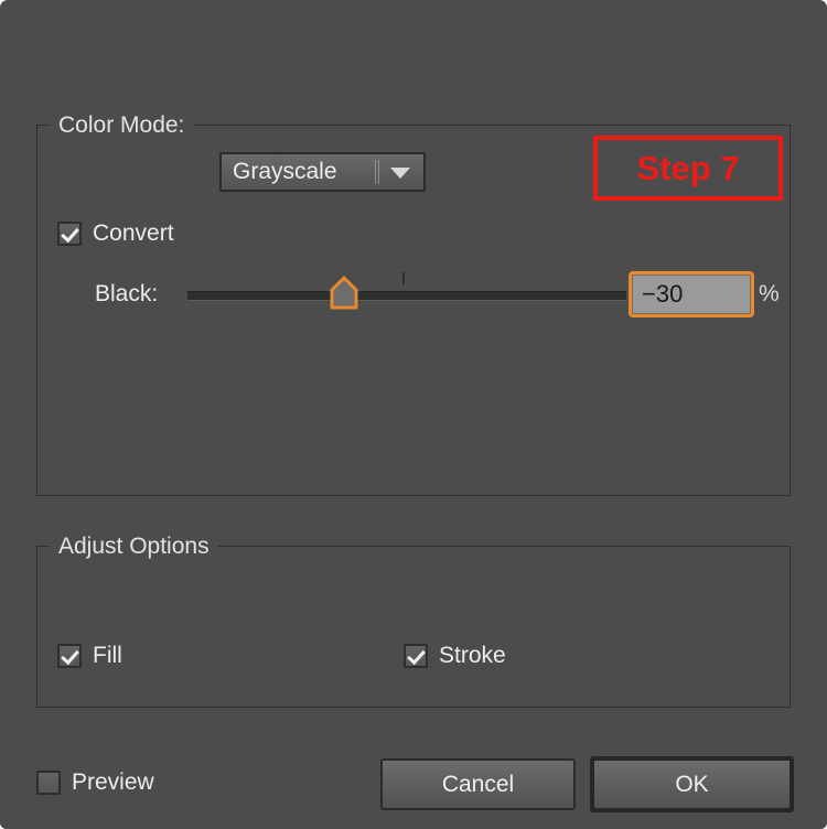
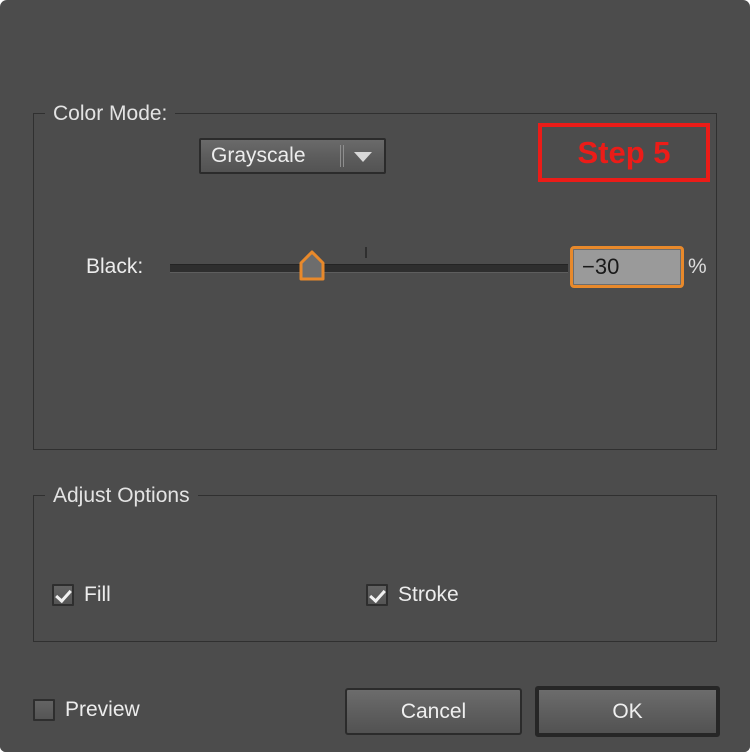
  Color Mode:
  Grayscale
- Step 7
+ Step 5
- Convert
  Black:
  −30
  %
  Adjust Options
  Fill
  Stroke
  Preview
  Cancel
  OK
